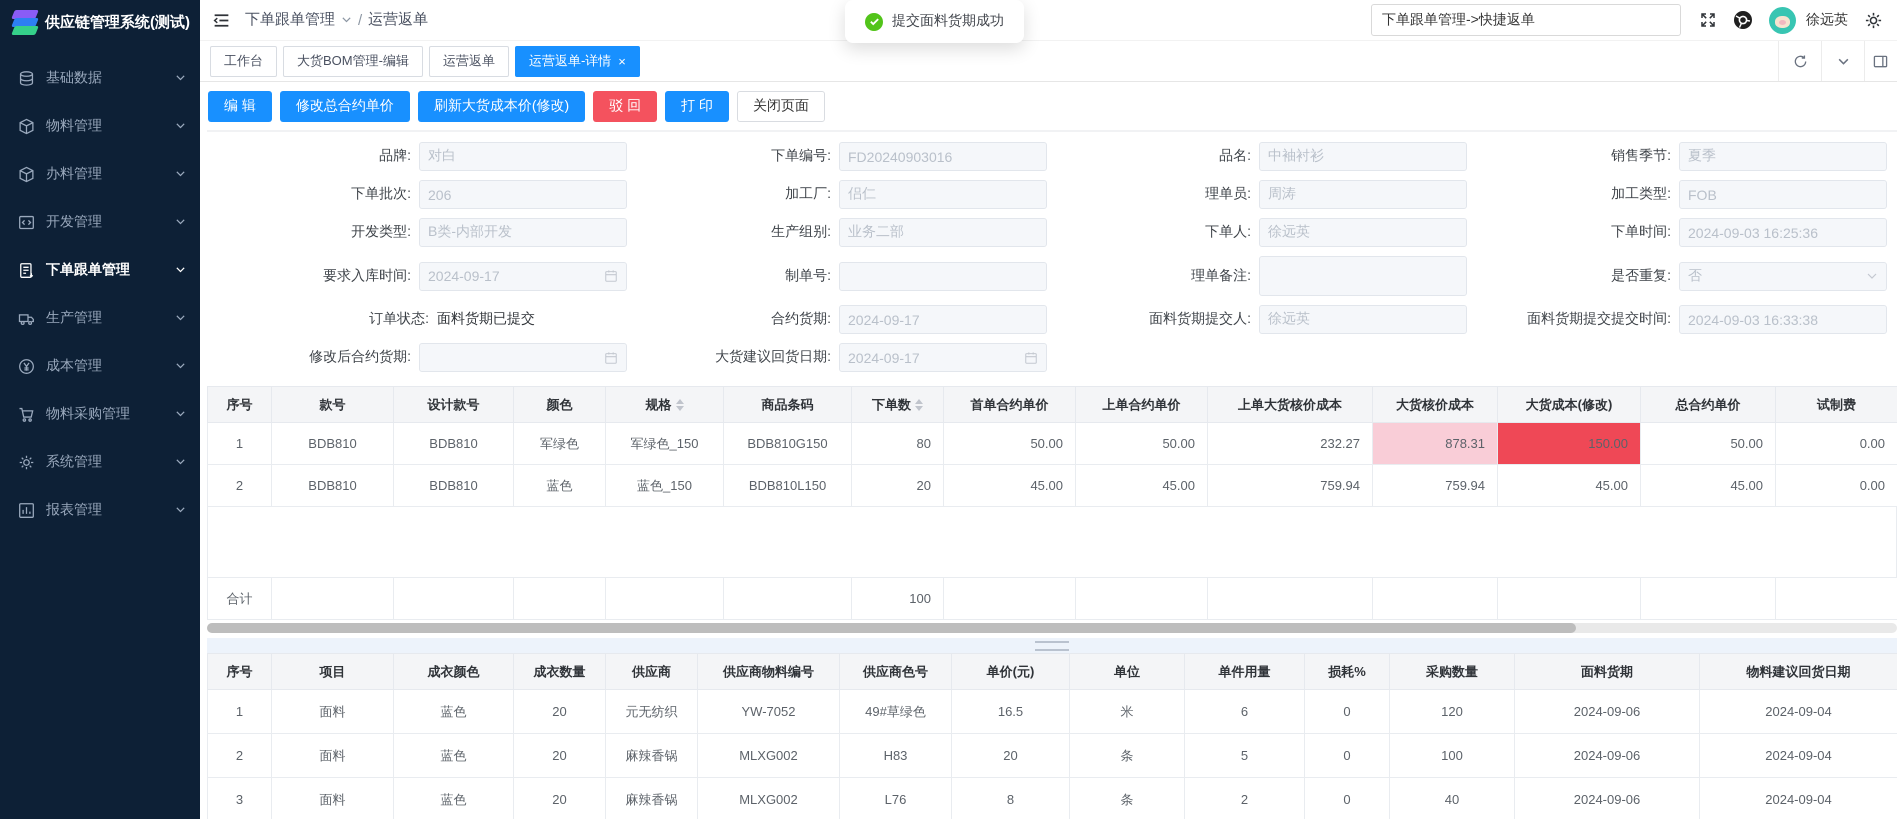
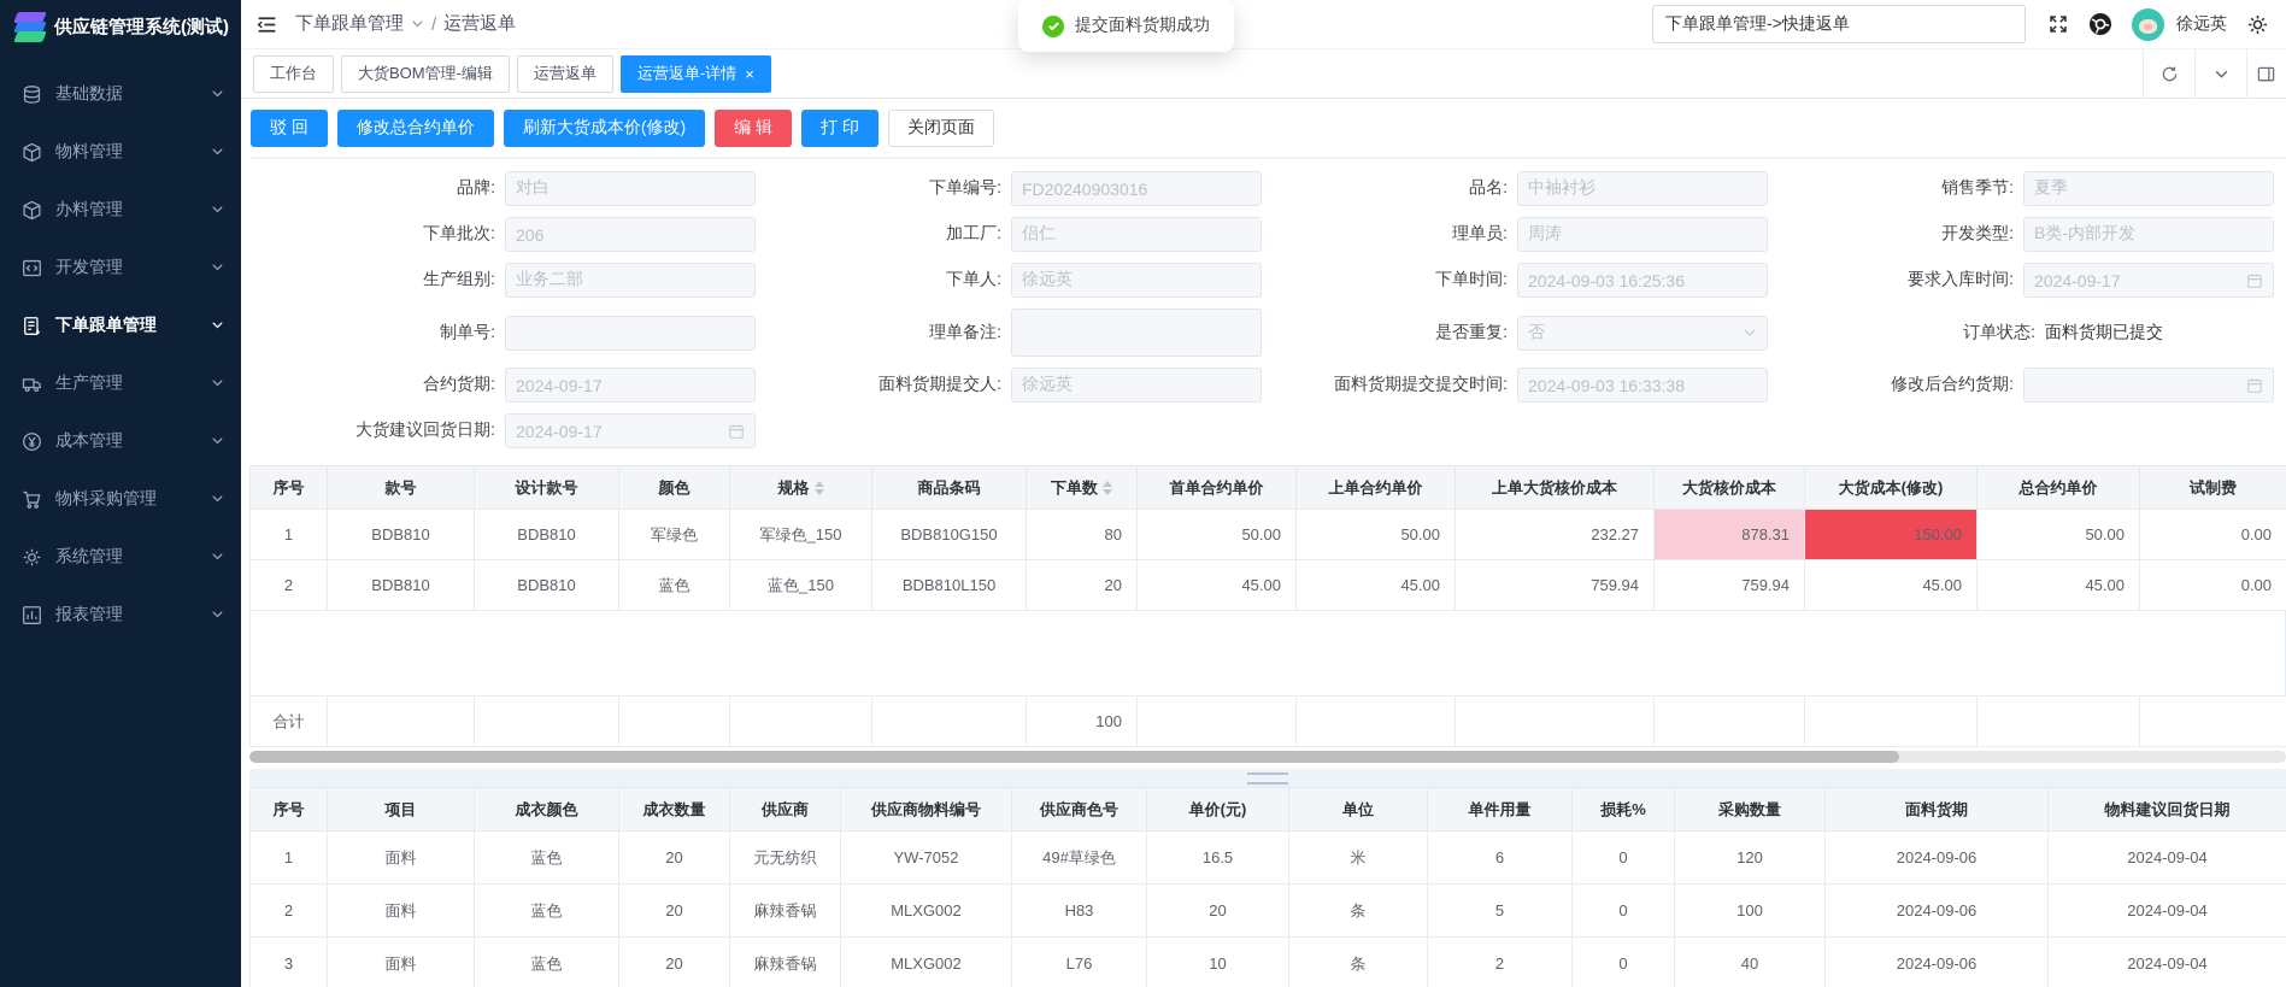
  供应链管理系统(测试)
  基础数据
  物料管理
  办料管理
  开发管理
  下单跟单管理
  生产管理
  成本管理
  物料采购管理
  系统管理
  报表管理
  下单跟单管理
  /
  运营返单
  下单跟单管理->快捷返单
  徐远英
  工作台
  大货BOM管理-编辑
  运营返单
  运营返单-详情
  ×
- 编 辑
+ 驳 回
  修改总合约单价
  刷新大货成本价(修改)
- 驳 回
+ 编 辑
  打 印
  关闭页面
  品牌:
  对白
  下单编号:
  FD20240903016
  品名:
  中袖衬衫
  销售季节:
  夏季
  下单批次:
  206
  加工厂:
  侣仁
  理单员:
  周涛
- 加工类型:
- FOB
  开发类型:
  B类-内部开发
  生产组别:
  业务二部
  下单人:
  徐远英
  下单时间:
  2024-09-03 16:25:36
  要求入库时间:
  2024-09-17
  制单号:
  理单备注:
  是否重复:
  否
  订单状态:
  面料货期已提交
  合约货期:
  2024-09-17
  面料货期提交人:
  徐远英
  面料货期提交提交时间:
  2024-09-03 16:33:38
  修改后合约货期:
  大货建议回货日期:
  2024-09-17
  序号	款号	设计款号	颜色	规格	商品条码	下单数	首单合约单价	上单合约单价	上单大货核价成本	大货核价成本	大货成本(修改)	总合约单价	试制费
  1	BDB810	BDB810	军绿色	军绿色_150	BDB810G150	80	50.00	50.00	232.27	878.31	150.00	50.00	0.00
  2	BDB810	BDB810	蓝色	蓝色_150	BDB810L150	20	45.00	45.00	759.94	759.94	45.00	45.00	0.00
  合计						100
  序号	项目	成衣颜色	成衣数量	供应商	供应商物料编号	供应商色号	单价(元)	单位	单件用量	损耗%	采购数量	面料货期	物料建议回货日期
  1	面料	蓝色	20	元无纺织	YW-7052	49#草绿色	16.5	米	6	0	120	2024-09-06	2024-09-04
  2	面料	蓝色	20	麻辣香锅	MLXG002	H83	20	条	5	0	100	2024-09-06	2024-09-04
- 3	面料	蓝色	20	麻辣香锅	MLXG002	L76	8	条	2	0	40	2024-09-06	2024-09-04
+ 3	面料	蓝色	20	麻辣香锅	MLXG002	L76	10	条	2	0	40	2024-09-06	2024-09-04
  提交面料货期成功
